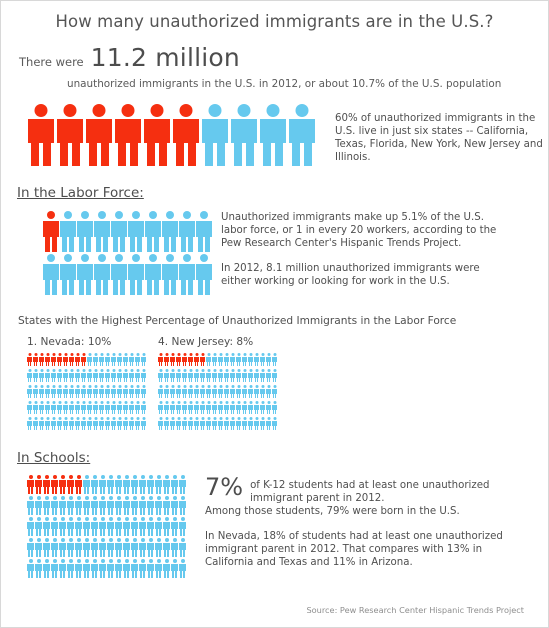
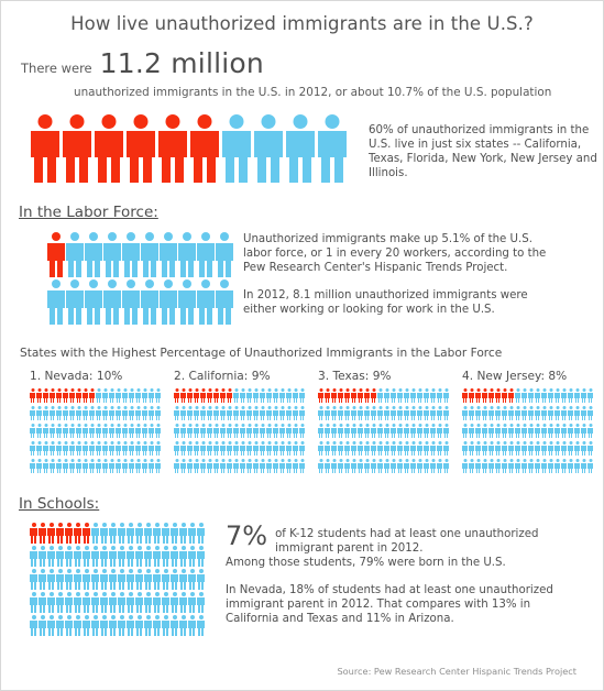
- How many unauthorized immigrants are in the U.S.?
+ How live unauthorized immigrants are in the U.S.?
  There were
  11.2 million
  unauthorized immigrants in the U.S. in 2012, or about 10.7% of the U.S. population
  60% of unauthorized immigrants in the U.S. live in just six states -- California, Texas, Florida, New York, New Jersey and Illinois.
  In the Labor Force:
  Unauthorized immigrants make up 5.1% of the U.S. labor force, or 1 in every 20 workers, according to the Pew Research Center's Hispanic Trends Project.
  In 2012, 8.1 million unauthorized immigrants were either working or looking for work in the U.S.
  States with the Highest Percentage of Unauthorized Immigrants in the Labor Force
  1. Nevada: 10%
+ 2. California: 9%
+ 3. Texas: 9%
  4. New Jersey: 8%
  In Schools:
  7%
  of K-12 students had at least one unauthorized immigrant parent in 2012.
  Among those students, 79% were born in the U.S.
  In Nevada, 18% of students had at least one unauthorized immigrant parent in 2012. That compares with 13% in California and Texas and 11% in Arizona.
  Source: Pew Research Center Hispanic Trends Project
